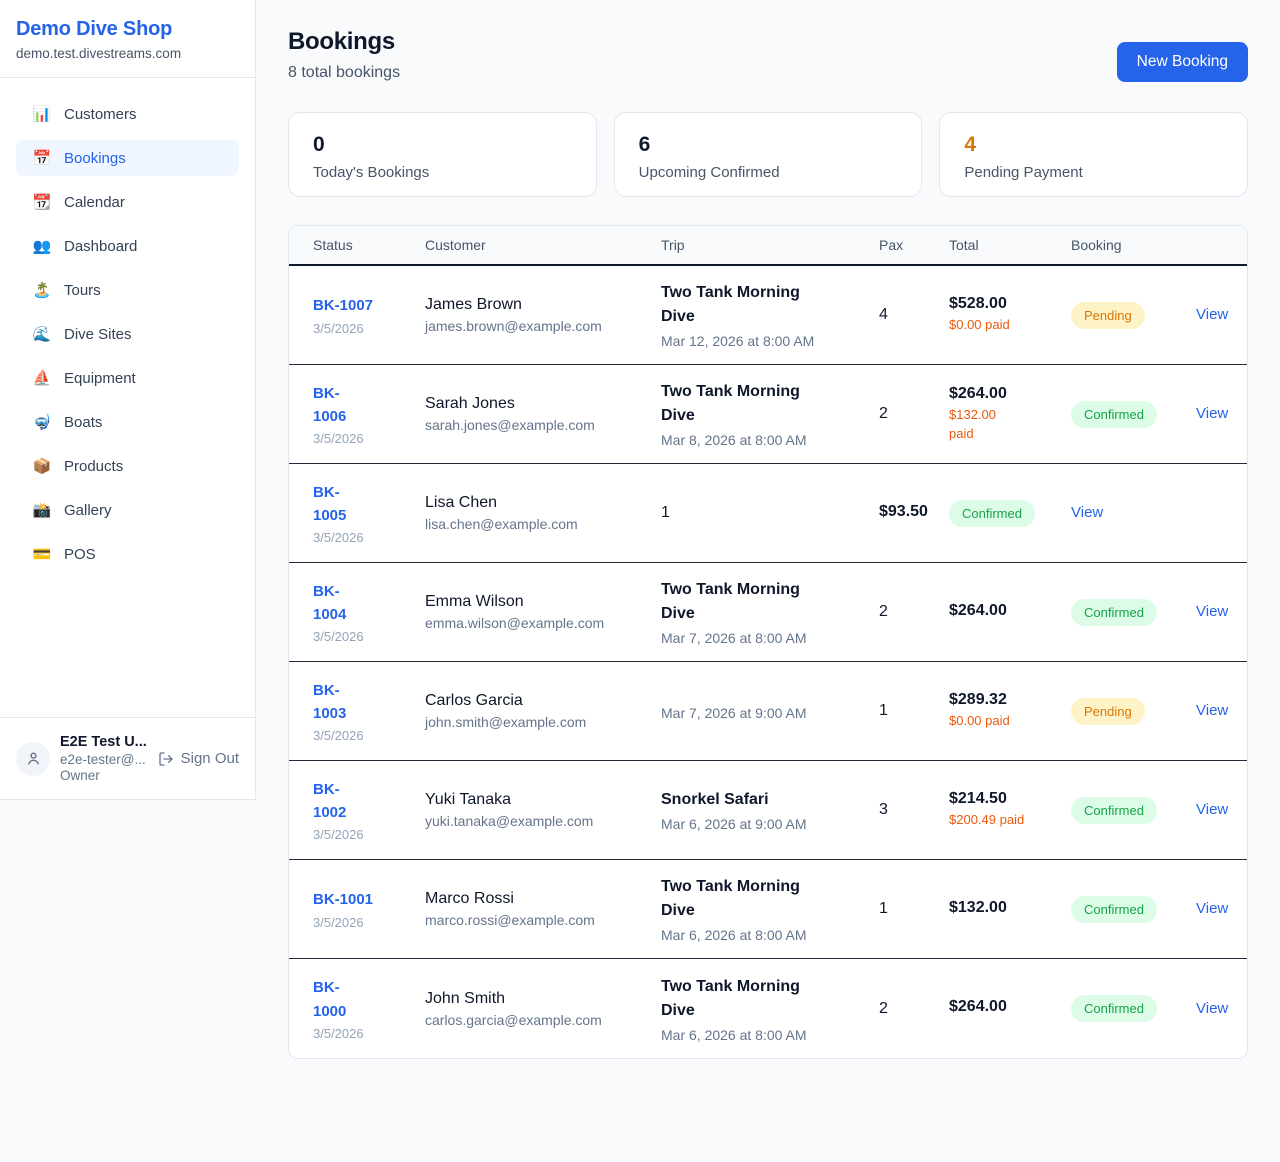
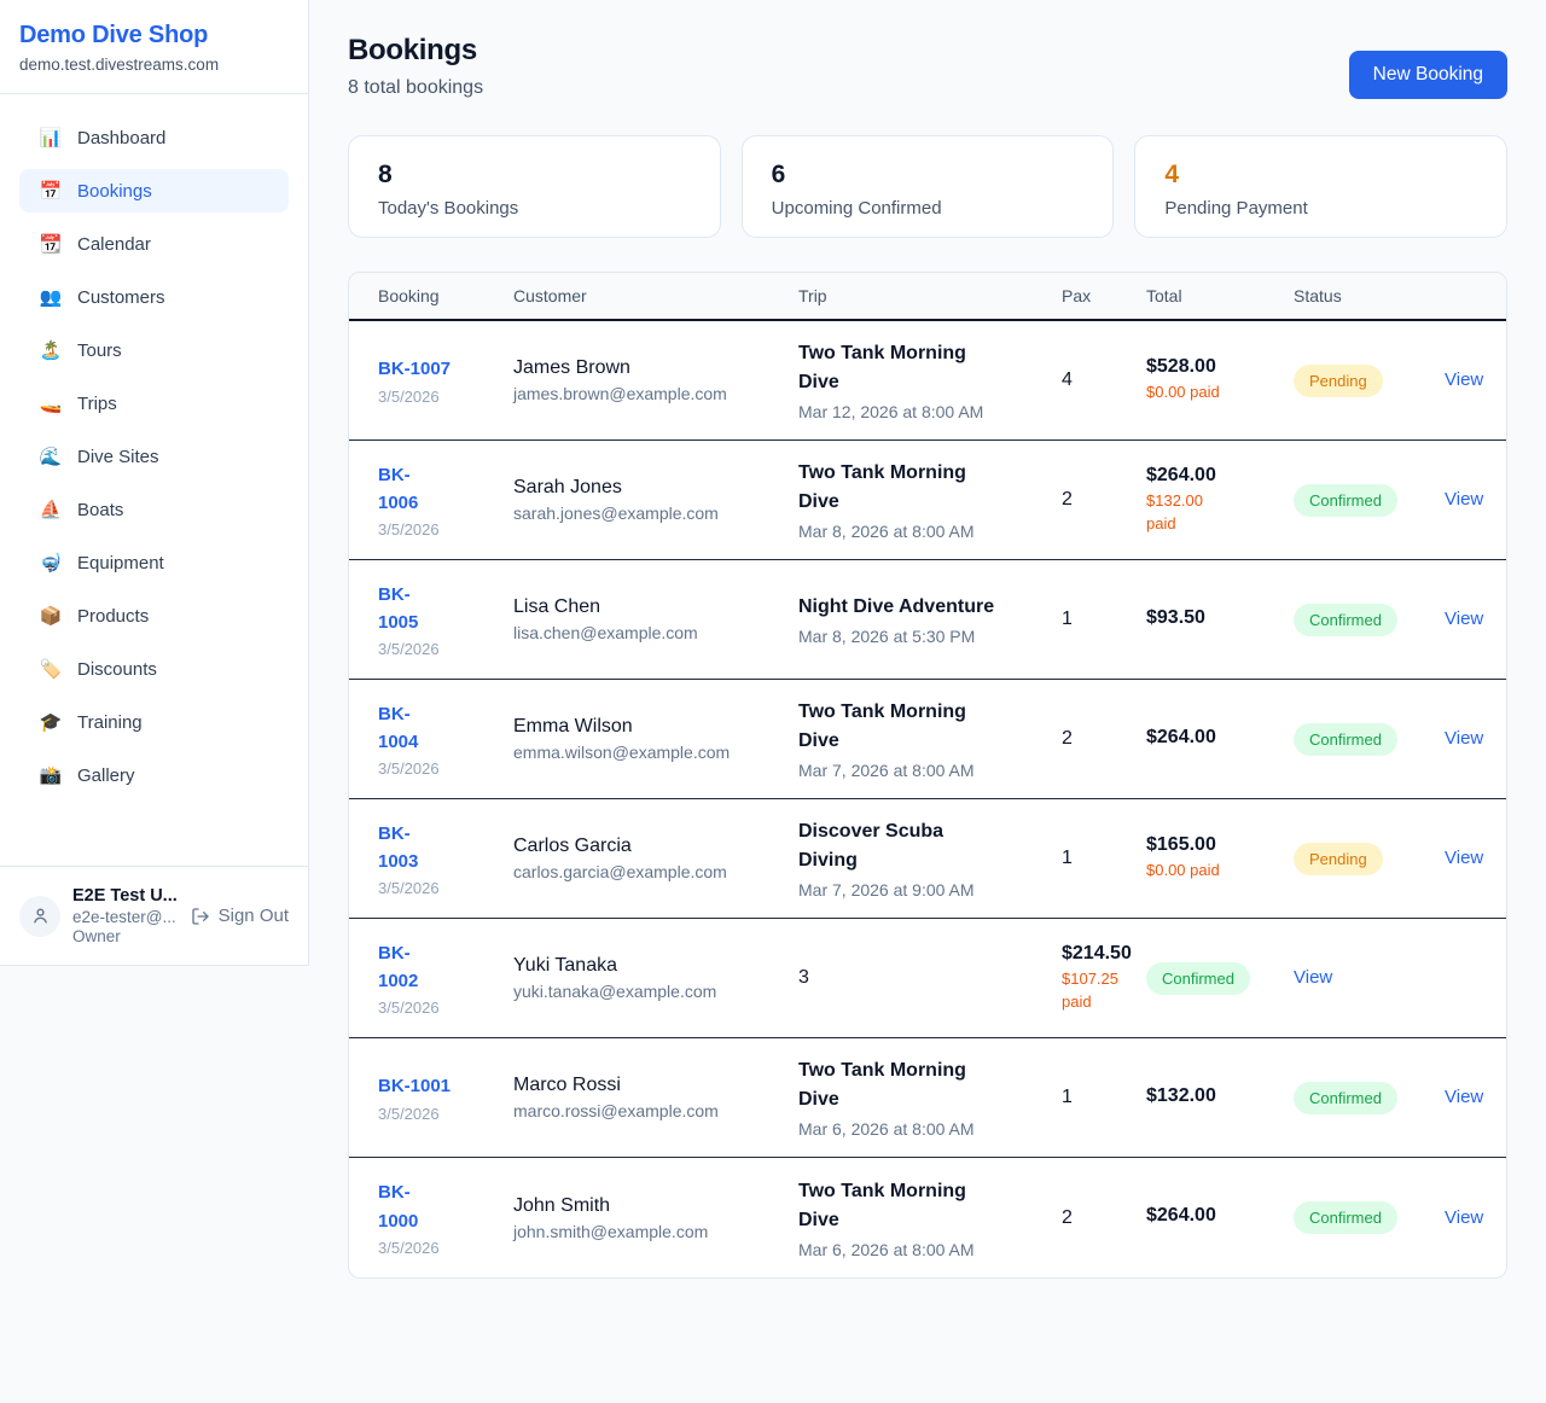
  Demo Dive Shop
  demo.test.divestreams.com
  📊
- Customers
+ Dashboard
  📅
  Bookings
  📆
  Calendar
  👥
- Dashboard
+ Customers
  🏝️
  Tours
+ 🚤
+ Trips
  🌊
  Dive Sites
  ⛵
- Equipment
+ Boats
  🤿
- Boats
+ Equipment
  📦
  Products
+ 🏷️
+ Discounts
+ 🎓
+ Training
  📸
  Gallery
- 💳
- POS
  E2E Test U...
  e2e-tester@...
  Owner
  Sign Out
  Bookings
  8 total bookings
  New Booking
- 0
+ 8
  Today's Bookings
  6
  Upcoming Confirmed
  4
  Pending Payment
- Status
+ Booking
  Customer
  Trip
  Pax
  Total
- Booking
+ Status
  BK-1007
  3/5/2026
  James Brown
  james.brown@example.com
  Two Tank Morning
  Dive
  Mar 12, 2026 at 8:00 AM
  4
  $528.00
  $0.00 paid
  Pending
  View
  BK-
  1006
  3/5/2026
  Sarah Jones
  sarah.jones@example.com
  Two Tank Morning
  Dive
  Mar 8, 2026 at 8:00 AM
  2
  $264.00
  $132.00
  paid
  Confirmed
  View
  BK-
  1005
  3/5/2026
  Lisa Chen
  lisa.chen@example.com
+ Night Dive Adventure
+ Mar 8, 2026 at 5:30 PM
  1
  $93.50
  Confirmed
  View
  BK-
  1004
  3/5/2026
  Emma Wilson
  emma.wilson@example.com
  Two Tank Morning
  Dive
  Mar 7, 2026 at 8:00 AM
  2
  $264.00
  Confirmed
  View
  BK-
  1003
  3/5/2026
  Carlos Garcia
- john.smith@example.com
+ carlos.garcia@example.com
+ Discover Scuba
+ Diving
  Mar 7, 2026 at 9:00 AM
  1
- $289.32
+ $165.00
  $0.00 paid
  Pending
  View
  BK-
  1002
  3/5/2026
  Yuki Tanaka
  yuki.tanaka@example.com
- Snorkel Safari
- Mar 6, 2026 at 9:00 AM
  3
  $214.50
- $200.49 paid
+ $107.25 paid
  Confirmed
  View
  BK-1001
  3/5/2026
  Marco Rossi
  marco.rossi@example.com
  Two Tank Morning
  Dive
  Mar 6, 2026 at 8:00 AM
  1
  $132.00
  Confirmed
  View
  BK-
  1000
  3/5/2026
  John Smith
- carlos.garcia@example.com
+ john.smith@example.com
  Two Tank Morning
  Dive
  Mar 6, 2026 at 8:00 AM
  2
  $264.00
  Confirmed
  View
